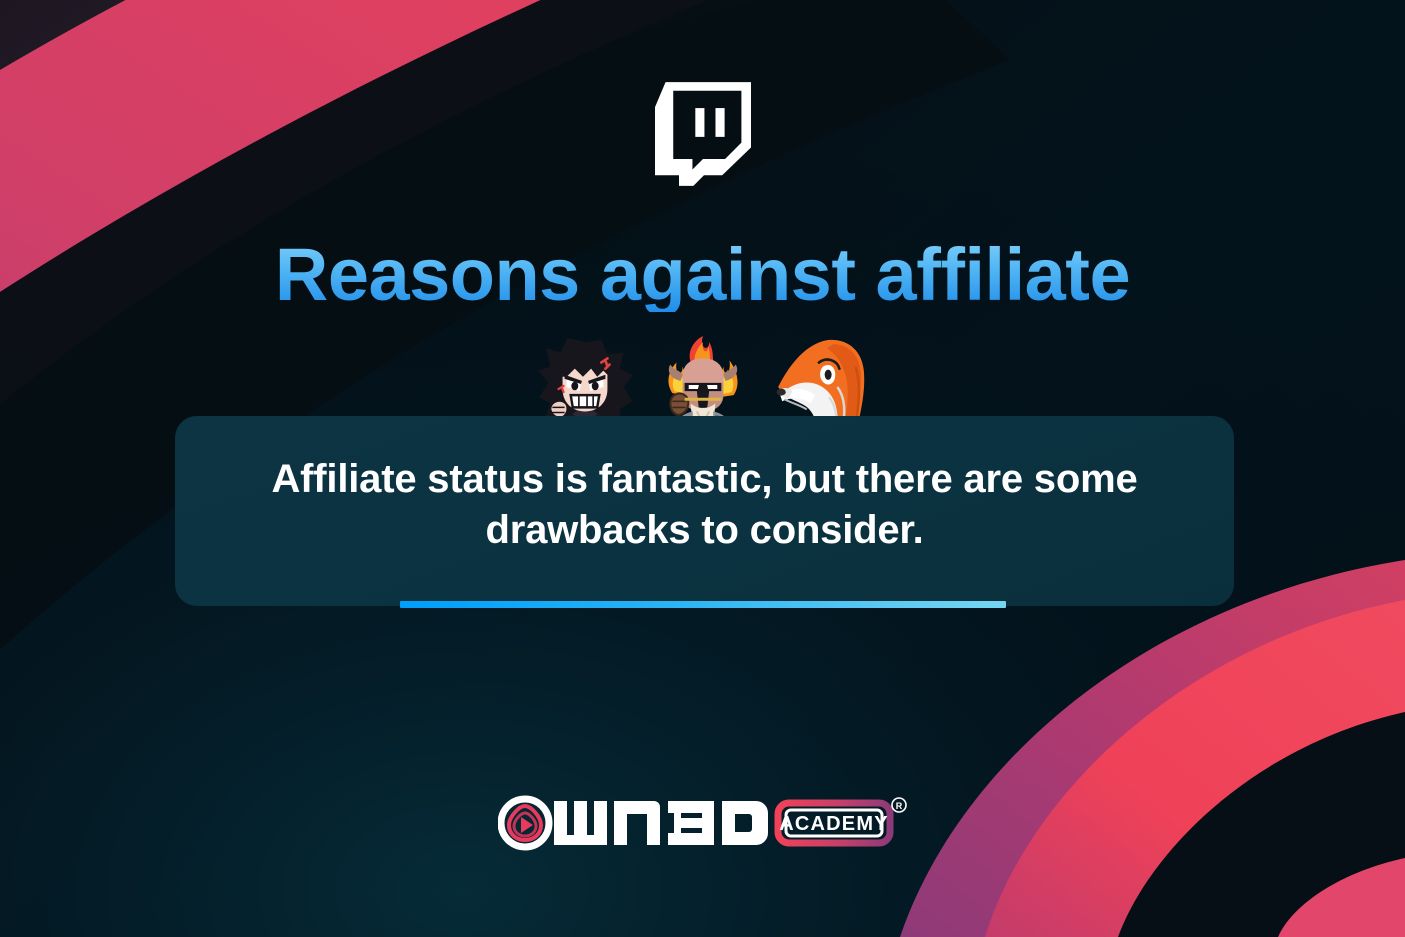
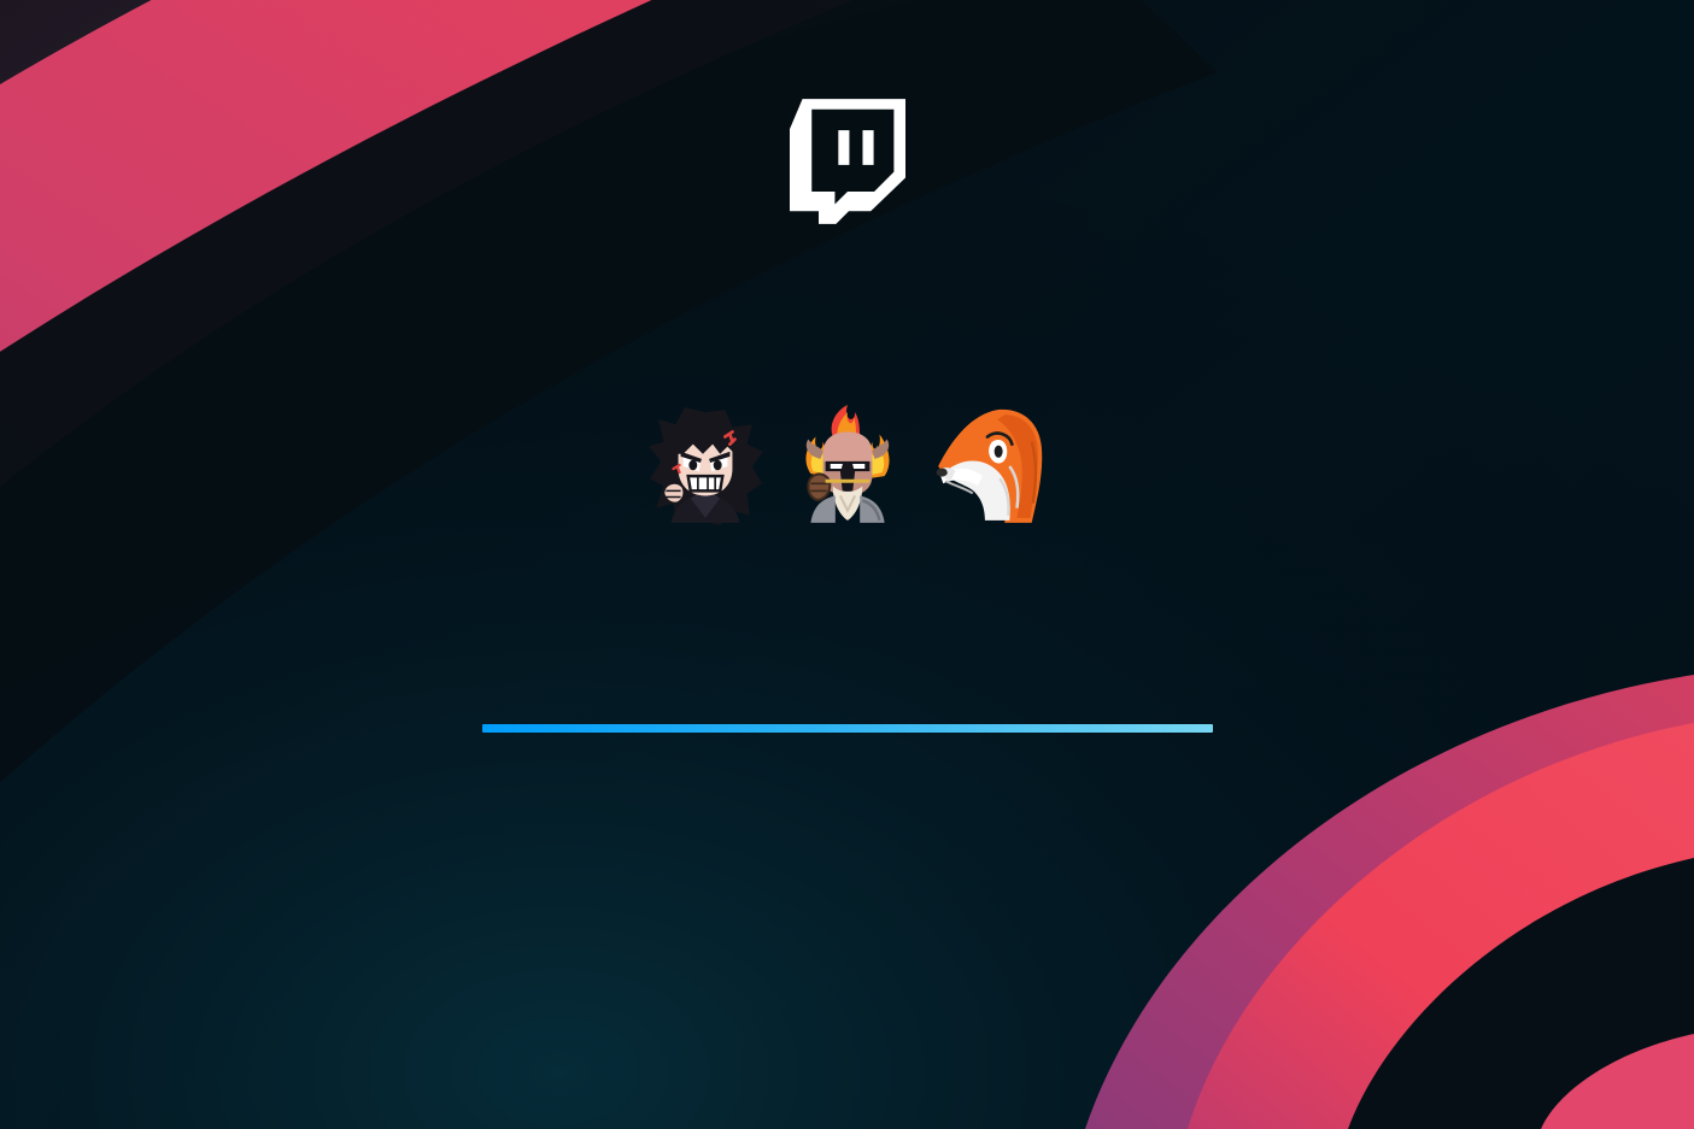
- Reasons against affiliate
- Affiliate status is fantastic, but there are some drawbacks to consider.
- ACADEMY
- R
